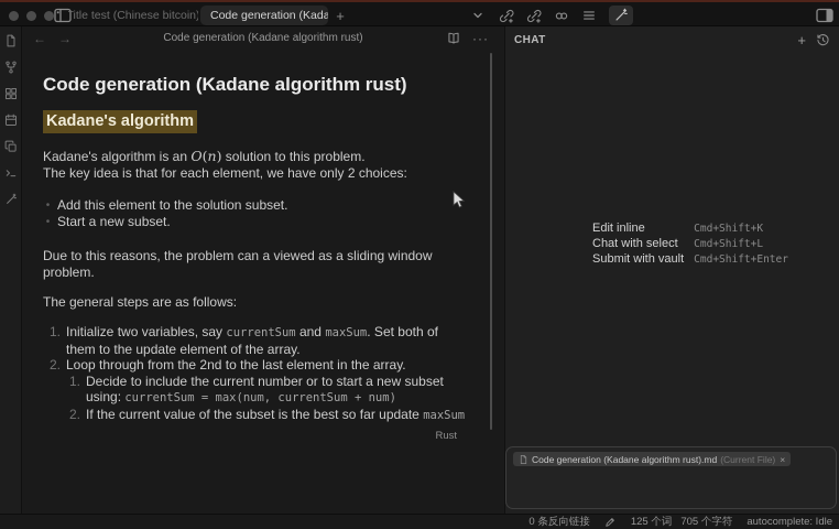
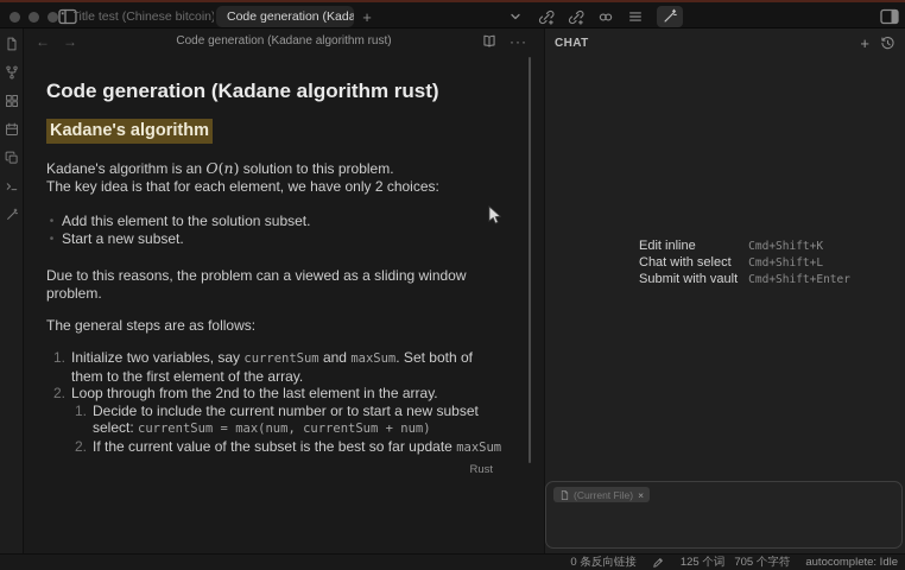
  Title test (Chinese bitcoin)
  Code generation (Kada
  +
  ←
  →
  Code generation (Kadane algorithm rust)
  ···
  Code generation (Kadane algorithm rust)
  Kadane's algorithm
  Kadane's algorithm is an O(n) solution to this problem.
  The key idea is that for each element, we have only 2 choices:
  •
  Add this element to the solution subset.
  •
  Start a new subset.
  Due to this reasons, the problem can a viewed as a sliding window problem.
  The general steps are as follows:
  1.
- Initialize two variables, say currentSum and maxSum. Set both of them to the update element of the array.
+ Initialize two variables, say currentSum and maxSum. Set both of them to the first element of the array.
  2.
  Loop through from the 2nd to the last element in the array.
  1.
- Decide to include the current number or to start a new subset using: currentSum = max(num, currentSum + num)
+ Decide to include the current number or to start a new subset select: currentSum = max(num, currentSum + num)
  2.
  If the current value of the subset is the best so far update maxSum
  Rust
  CHAT
  +
  Edit inline
  Cmd+Shift+K
  Chat with select
  Cmd+Shift+L
  Submit with vault
  Cmd+Shift+Enter
- Code generation (Kadane algorithm rust).md
  (Current File)
  ×
  0 条反向链接
  125 个词
  705 个字符
  autocomplete: Idle
